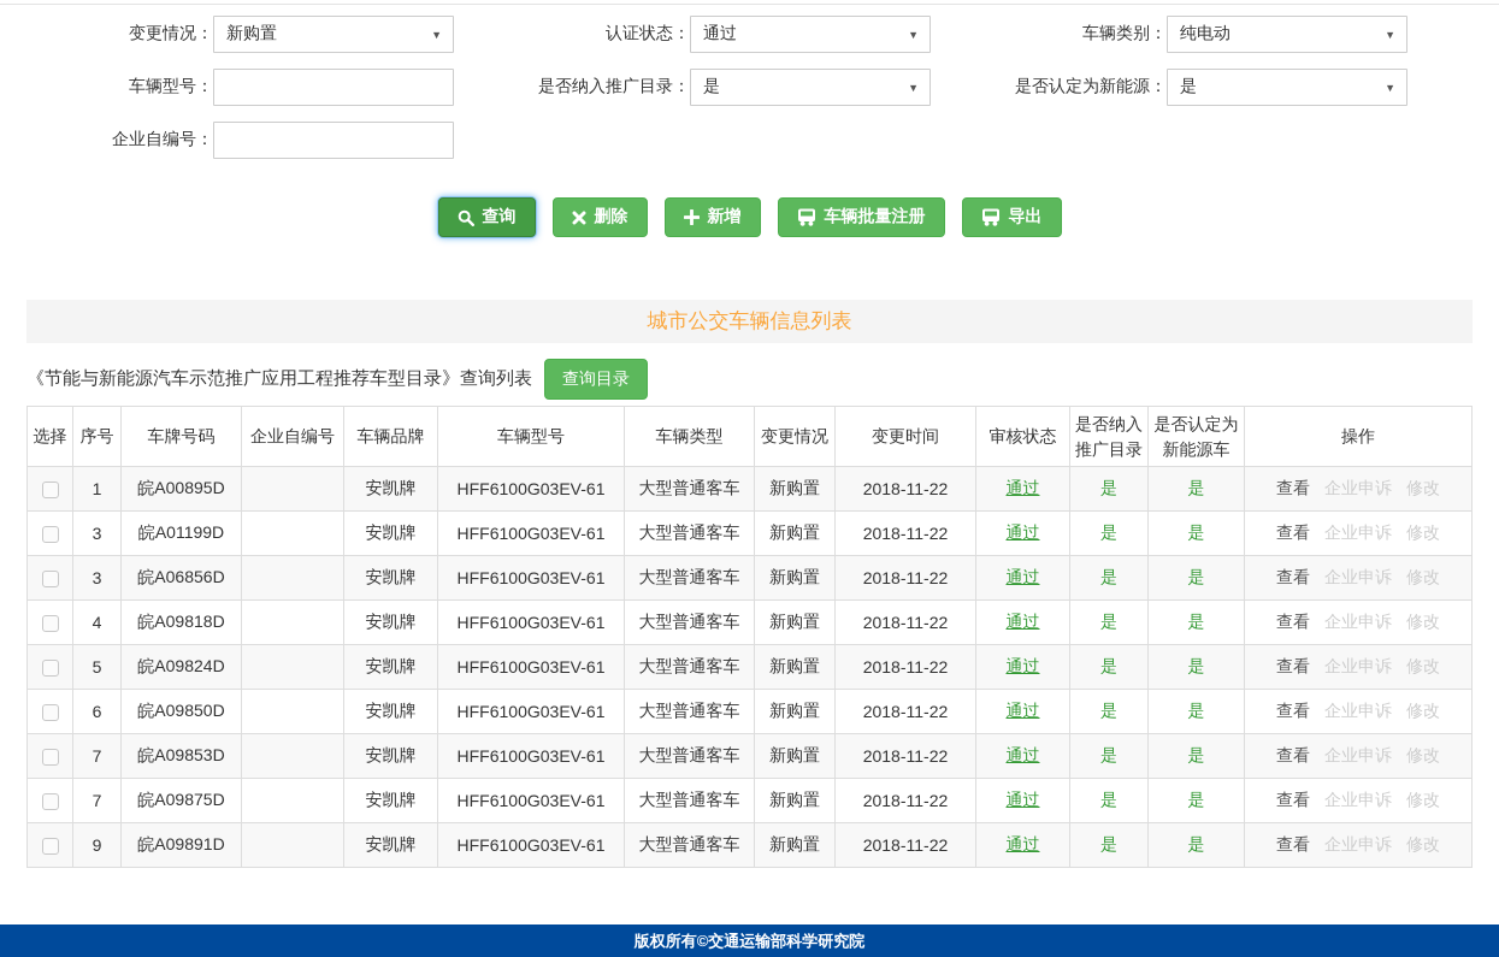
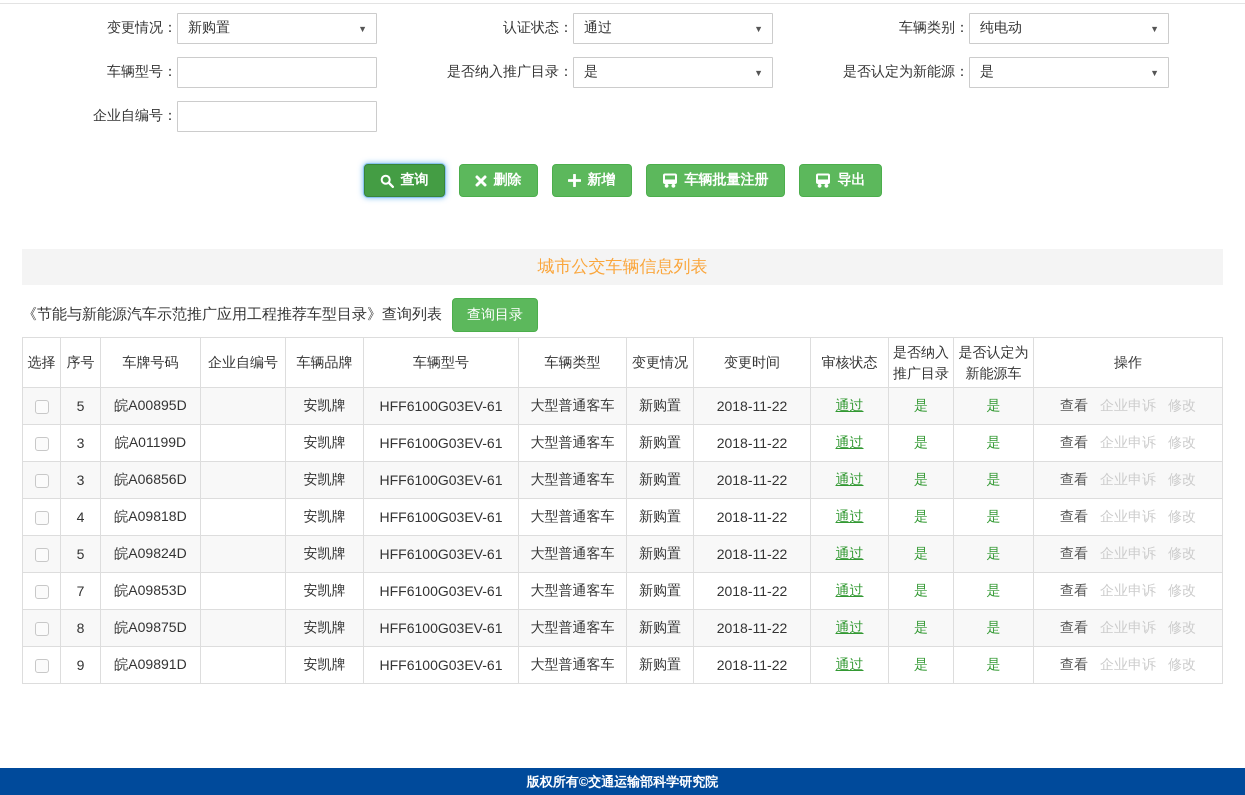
  变更情况：
  新购置
  ▼
  认证状态：
  通过
  ▼
  车辆类别：
  纯电动
  ▼
  车辆型号：
  是否纳入推广目录：
  是
  ▼
  是否认定为新能源：
  是
  ▼
  企业自编号：
  查询
  删除
  新增
  车辆批量注册
  导出
  城市公交车辆信息列表
  《节能与新能源汽车示范推广应用工程推荐车型目录》查询列表
  查询目录
  选择	序号	车牌号码	企业自编号	车辆品牌	车辆型号	车辆类型	变更情况	变更时间	审核状态	是否纳入推广目录	是否认定为新能源车	操作
- 	1	皖A00895D		安凯牌	HFF6100G03EV-61	大型普通客车	新购置	2018-11-22	通过	是	是	查看 企业申诉 修改
+ 	5	皖A00895D		安凯牌	HFF6100G03EV-61	大型普通客车	新购置	2018-11-22	通过	是	是	查看 企业申诉 修改
  	3	皖A01199D		安凯牌	HFF6100G03EV-61	大型普通客车	新购置	2018-11-22	通过	是	是	查看 企业申诉 修改
  	3	皖A06856D		安凯牌	HFF6100G03EV-61	大型普通客车	新购置	2018-11-22	通过	是	是	查看 企业申诉 修改
  	4	皖A09818D		安凯牌	HFF6100G03EV-61	大型普通客车	新购置	2018-11-22	通过	是	是	查看 企业申诉 修改
  	5	皖A09824D		安凯牌	HFF6100G03EV-61	大型普通客车	新购置	2018-11-22	通过	是	是	查看 企业申诉 修改
- 	6	皖A09850D		安凯牌	HFF6100G03EV-61	大型普通客车	新购置	2018-11-22	通过	是	是	查看 企业申诉 修改
  	7	皖A09853D		安凯牌	HFF6100G03EV-61	大型普通客车	新购置	2018-11-22	通过	是	是	查看 企业申诉 修改
- 	7	皖A09875D		安凯牌	HFF6100G03EV-61	大型普通客车	新购置	2018-11-22	通过	是	是	查看 企业申诉 修改
+ 	8	皖A09875D		安凯牌	HFF6100G03EV-61	大型普通客车	新购置	2018-11-22	通过	是	是	查看 企业申诉 修改
  	9	皖A09891D		安凯牌	HFF6100G03EV-61	大型普通客车	新购置	2018-11-22	通过	是	是	查看 企业申诉 修改
  版权所有©交通运输部科学研究院
